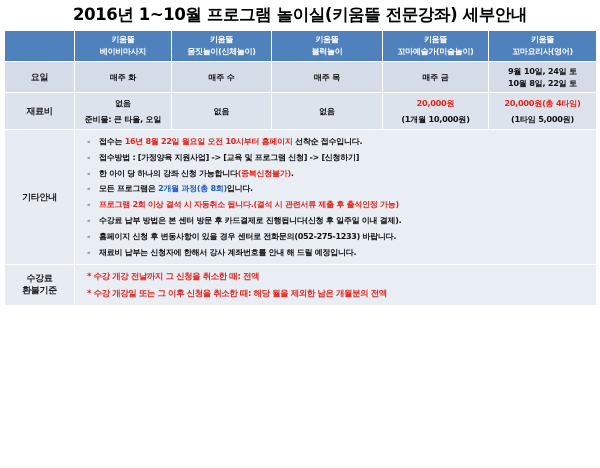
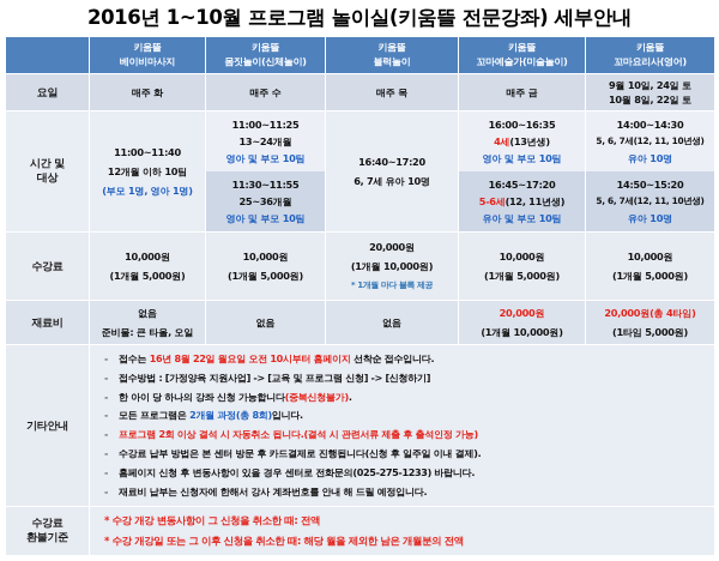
  2016년 1~10월 프로그램 놀이실(키움뜰 전문강좌) 세부안내
  	키움뜰 베이비마사지	키움뜰 몸짓놀이(신체놀이)	키움뜰 블럭놀이	키움뜰 꼬마예술가(미술놀이)	키움뜰 꼬마요리사(영어)
  요일	매주 화	매주 수	매주 목	매주 금	9월 10일, 24일 토 10월 8일, 22일 토
+ 시간 및 대상	11:00~11:40 12개월 이하 10팀 (부모 1명, 영아 1명)	11:00~11:25 13~24개월 영아 및 부모 10팀 11:30~11:55 25~36개월 영아 및 부모 10팀	16:40~17:20 6, 7세 유아 10명	16:00~16:35 4세(13년생) 영아 및 부모 10팀 16:45~17:20 5-6세(12, 11년생) 유아 및 부모 10팀	14:00~14:30 5, 6, 7세(12, 11, 10년생) 유아 10명 14:50~15:20 5, 6, 7세(12, 11, 10년생) 유아 10명
+ 수강료	10,000원 (1개월 5,000원)	10,000원 (1개월 5,000원)	20,000원 (1개월 10,000원) * 1개월 마다 블록 제공	10,000원 (1개월 5,000원)	10,000원 (1개월 5,000원)
  재료비	없음 준비물: 큰 타올, 오일	없음	없음	20,000원 (1개월 10,000원)	20,000원(총 4타임) (1타임 5,000원)
- 기타안내	- 접수는 16년 8월 22일 월요일 오전 10시부터 홈페이지 선착순 접수입니다.- 접수방법 : [가정양육 지원사업] -> [교육 및 프로그램 신청] -> [신청하기]- 한 아이 당 하나의 강좌 신청 가능합니다(중복신청불가).- 모든 프로그램은 2개월 과정(총 8회)입니다.- 프로그램 2회 이상 결석 시 자동취소 됩니다.(결석 시 관련서류 제출 후 출석인정 가능)- 수강료 납부 방법은 본 센터 방문 후 카드결제로 진행됩니다(신청 후 일주일 이내 결제).- 홈페이지 신청 후 변동사항이 있을 경우 센터로 전화문의(052-275-1233) 바랍니다.- 재료비 납부는 신청자에 한해서 강사 계좌번호를 안내 해 드릴 예정입니다.
+ 기타안내	- 접수는 16년 8월 22일 월요일 오전 10시부터 홈페이지 선착순 접수입니다.- 접수방법 : [가정양육 지원사업] -> [교육 및 프로그램 신청] -> [신청하기]- 한 아이 당 하나의 강좌 신청 가능합니다(중복신청불가).- 모든 프로그램은 2개월 과정(총 8회)입니다.- 프로그램 2회 이상 결석 시 자동취소 됩니다.(결석 시 관련서류 제출 후 출석인정 가능)- 수강료 납부 방법은 본 센터 방문 후 카드결제로 진행됩니다(신청 후 일주일 이내 결제).- 홈페이지 신청 후 변동사항이 있을 경우 센터로 전화문의(025-275-1233) 바랍니다.- 재료비 납부는 신청자에 한해서 강사 계좌번호를 안내 해 드릴 예정입니다.
- 수강료 환불기준	* 수강 개강 전날까지 그 신청을 취소한 때: 전액 * 수강 개강일 또는 그 이후 신청을 취소한 때: 해당 월을 제외한 남은 개월분의 전액
+ 수강료 환불기준	* 수강 개강 변동사항이 그 신청을 취소한 때: 전액 * 수강 개강일 또는 그 이후 신청을 취소한 때: 해당 월을 제외한 남은 개월분의 전액
